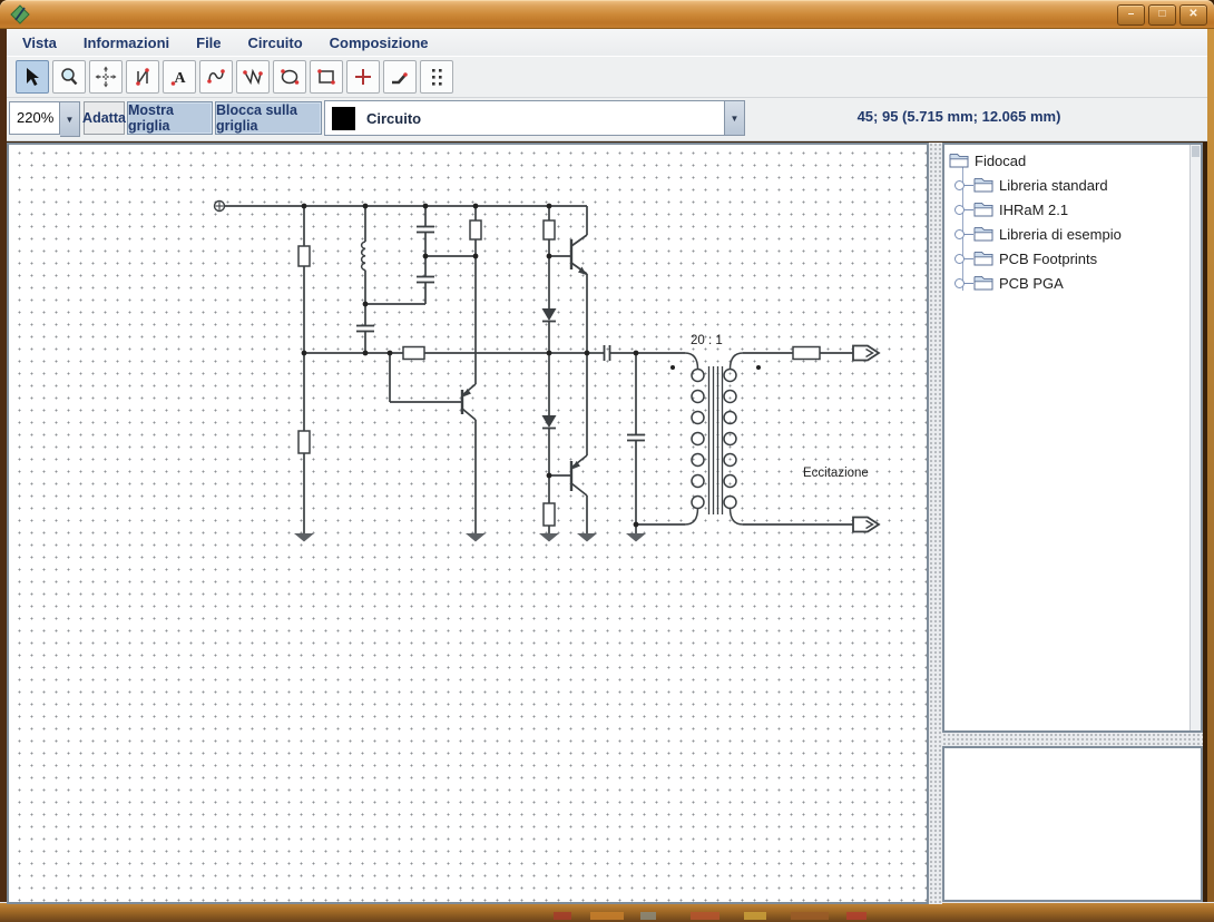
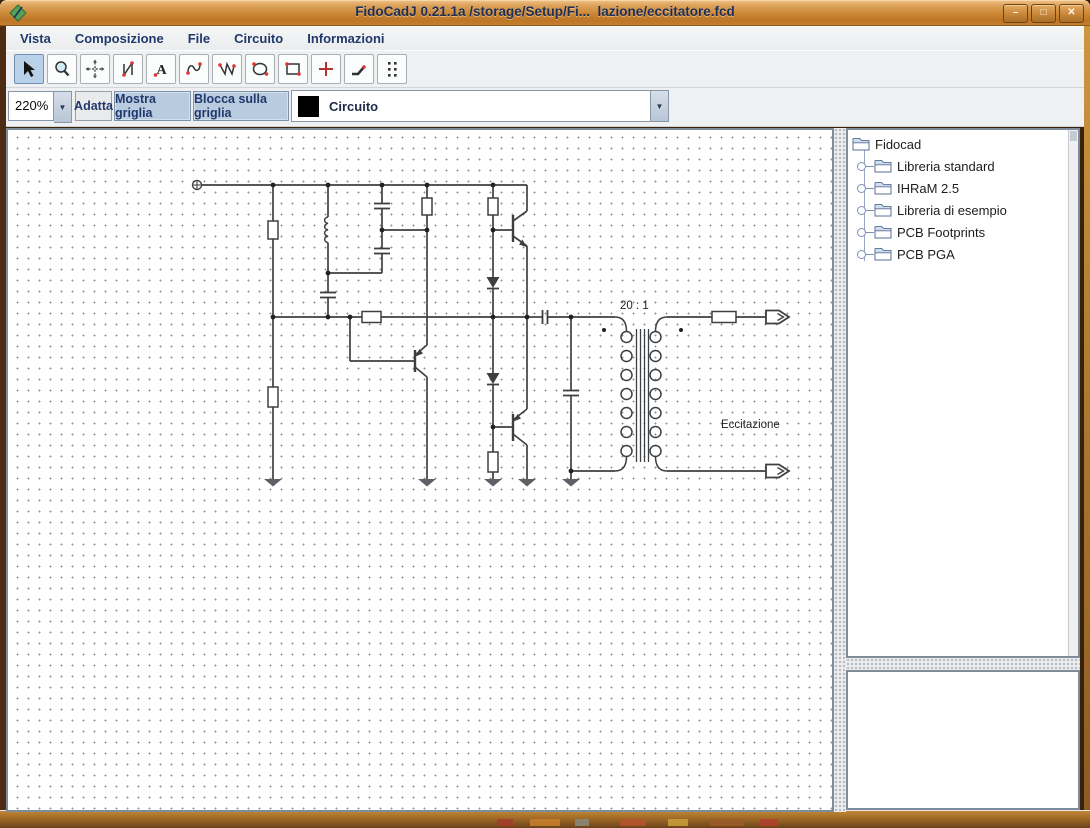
+ FidoCadJ 0.21.1a /storage/Setup/Fi... lazione/eccitatore.fcd
  –
  □
  ✕
  Vista
- Informazioni
+ Composizione
  File
  Circuito
- Composizione
+ Informazioni
  A
  220%
  ▼
  Adatta
  Mostra griglia
  Blocca sulla griglia
  Circuito
  ▼
- 45; 95 (5.715 mm; 12.065 mm)
  20 : 1
  Eccitazione
  Fidocad
  Libreria standard
- IHRaM 2.1
+ IHRaM 2.5
  Libreria di esempio
  PCB Footprints
  PCB PGA
